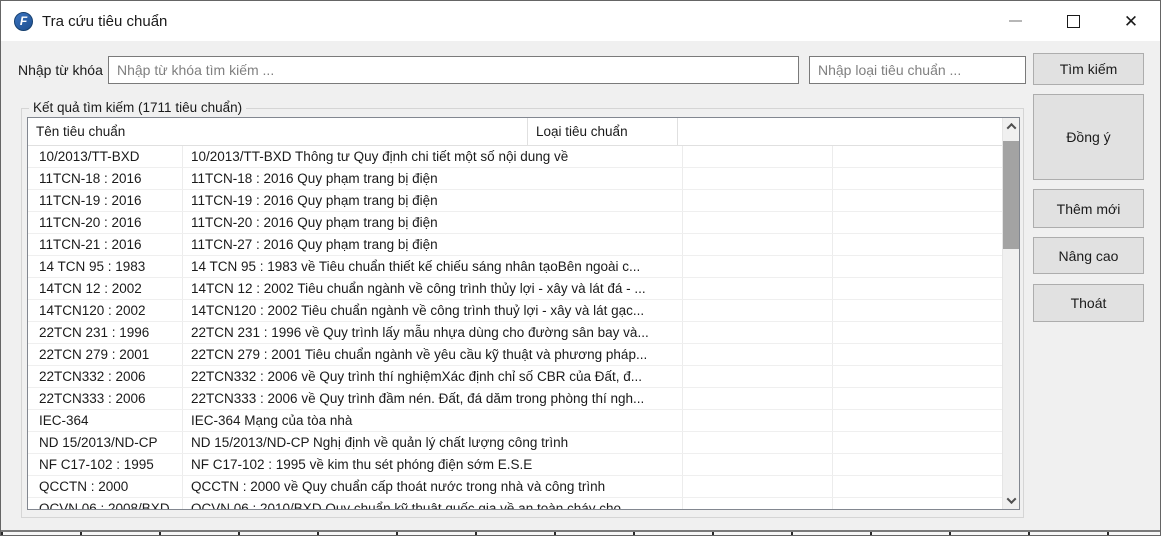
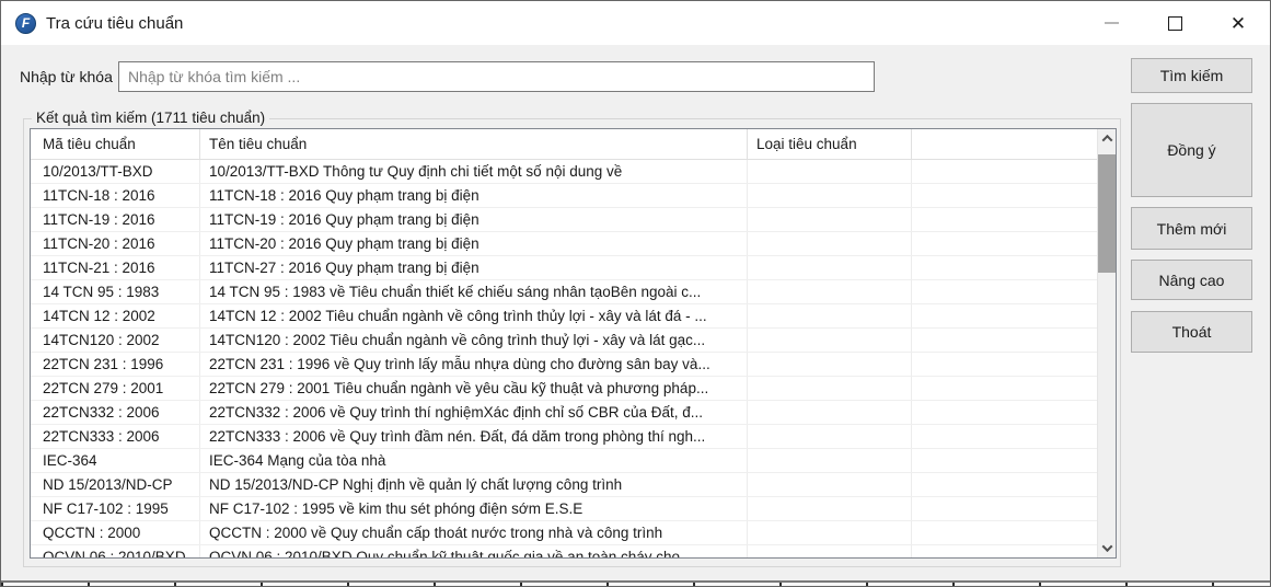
  F
  Tra cứu tiêu chuẩn
  ✕
  Nhập từ khóa
  Nhập từ khóa tìm kiếm ...
- Nhập loại tiêu chuẩn ...
  Tìm kiếm
  Đồng ý
  Thêm mới
  Nâng cao
  Thoát
  Kết quả tìm kiếm (1711 tiêu chuẩn)
+ Mã tiêu chuẩn
  Tên tiêu chuẩn
  Loại tiêu chuẩn
  10/2013/TT-BXD
  10/2013/TT-BXD Thông tư Quy định chi tiết một số nội dung về
  11TCN-18 : 2016
  11TCN-18 : 2016 Quy phạm trang bị điện
  11TCN-19 : 2016
  11TCN-19 : 2016 Quy phạm trang bị điện
  11TCN-20 : 2016
  11TCN-20 : 2016 Quy phạm trang bị điện
  11TCN-21 : 2016
  11TCN-27 : 2016 Quy phạm trang bị điện
  14 TCN 95 : 1983
  14 TCN 95 : 1983 về Tiêu chuẩn thiết kế chiếu sáng nhân tạoBên ngoài c...
  14TCN 12 : 2002
  14TCN 12 : 2002 Tiêu chuẩn ngành về công trình thủy lợi - xây và lát đá - ...
  14TCN120 : 2002
  14TCN120 : 2002 Tiêu chuẩn ngành về công trình thuỷ lợi - xây và lát gạc...
  22TCN 231 : 1996
  22TCN 231 : 1996 về Quy trình lấy mẫu nhựa dùng cho đường sân bay và...
  22TCN 279 : 2001
  22TCN 279 : 2001 Tiêu chuẩn ngành về yêu cầu kỹ thuật và phương pháp...
  22TCN332 : 2006
  22TCN332 : 2006 về Quy trình thí nghiệmXác định chỉ số CBR của Đất, đ...
  22TCN333 : 2006
  22TCN333 : 2006 về Quy trình đầm nén. Đất, đá dăm trong phòng thí ngh...
  IEC-364
  IEC-364 Mạng của tòa nhà
  ND 15/2013/ND-CP
  ND 15/2013/ND-CP Nghị định về quản lý chất lượng công trình
  NF C17-102 : 1995
  NF C17-102 : 1995 về kim thu sét phóng điện sớm E.S.E
  QCCTN : 2000
  QCCTN : 2000 về Quy chuẩn cấp thoát nước trong nhà và công trình
- QCVN 06 : 2008/BXD
+ QCVN 06 : 2010/BXD
  QCVN 06 : 2010/BXD Quy chuẩn kỹ thuật quốc gia về an toàn cháy cho
